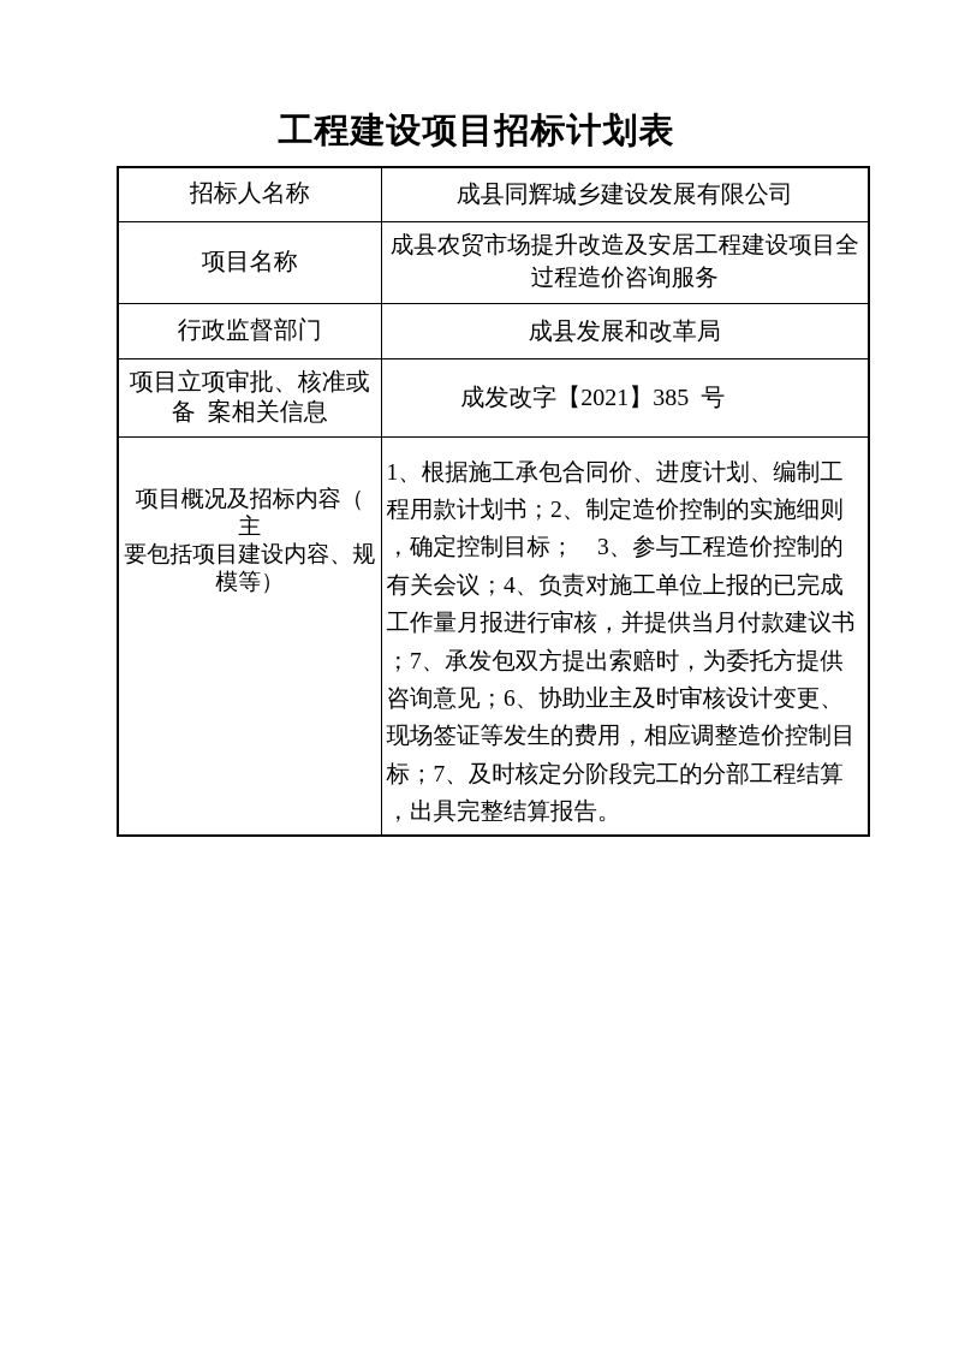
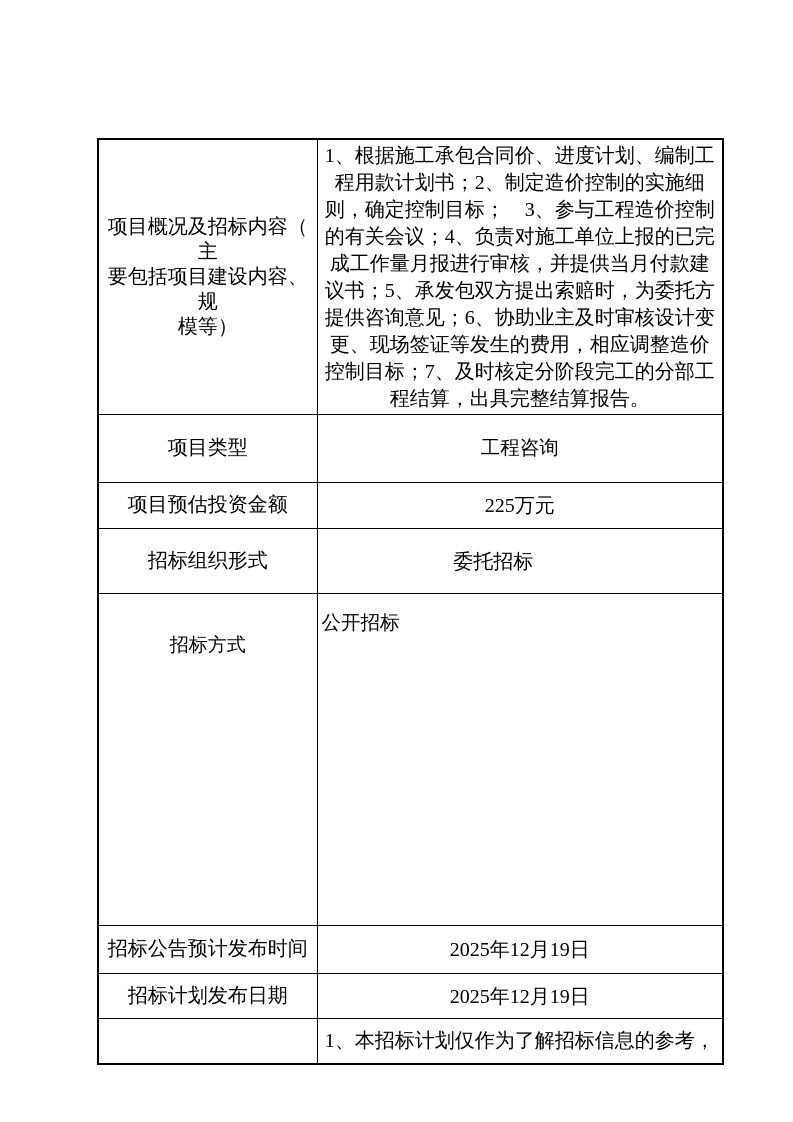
- 工程建设项目招标计划表
- 招标人名称	成县同辉城乡建设发展有限公司
- 项目名称	成县农贸市场提升改造及安居工程建设项目全过程造价咨询服务
- 行政监督部门	成县发展和改革局
- 项目立项审批、核准或 备 案相关信息	成发改字【2021】385 号
- 项目概况及招标内容（ 主 要包括项目建设内容、规 模等）	1、根据施工承包合同价、进度计划、编制工程用款计划书；2、制定造价控制的实施细则，确定控制目标； 3、参与工程造价控制的有关会议；4、负责对施工单位上报的已完成工作量月报进行审核，并提供当月付款建议书；7、承发包双方提出索赔时，为委托方提供咨询意见；6、协助业主及时审核设计变更、现场签证等发生的费用，相应调整造价控制目标；7、及时核定分阶段完工的分部工程结算，出具完整结算报告。
+ 项目概况及招标内容（ 主 要包括项目建设内容、规 模等）	1、根据施工承包合同价、进度计划、编制工程用款计划书；2、制定造价控制的实施细则，确定控制目标； 3、参与工程造价控制的有关会议；4、负责对施工单位上报的已完成工作量月报进行审核，并提供当月付款建议书；5、承发包双方提出索赔时，为委托方提供咨询意见；6、协助业主及时审核设计变更、现场签证等发生的费用，相应调整造价控制目标；7、及时核定分阶段完工的分部工程结算，出具完整结算报告。
+ 项目类型	工程咨询
+ 项目预估投资金额	225万元
+ 招标组织形式	委托招标
+ 招标方式	公开招标
+ 招标公告预计发布时间	2025年12月19日
+ 招标计划发布日期	2025年12月19日
+ 	1、本招标计划仅作为了解招标信息的参考，
